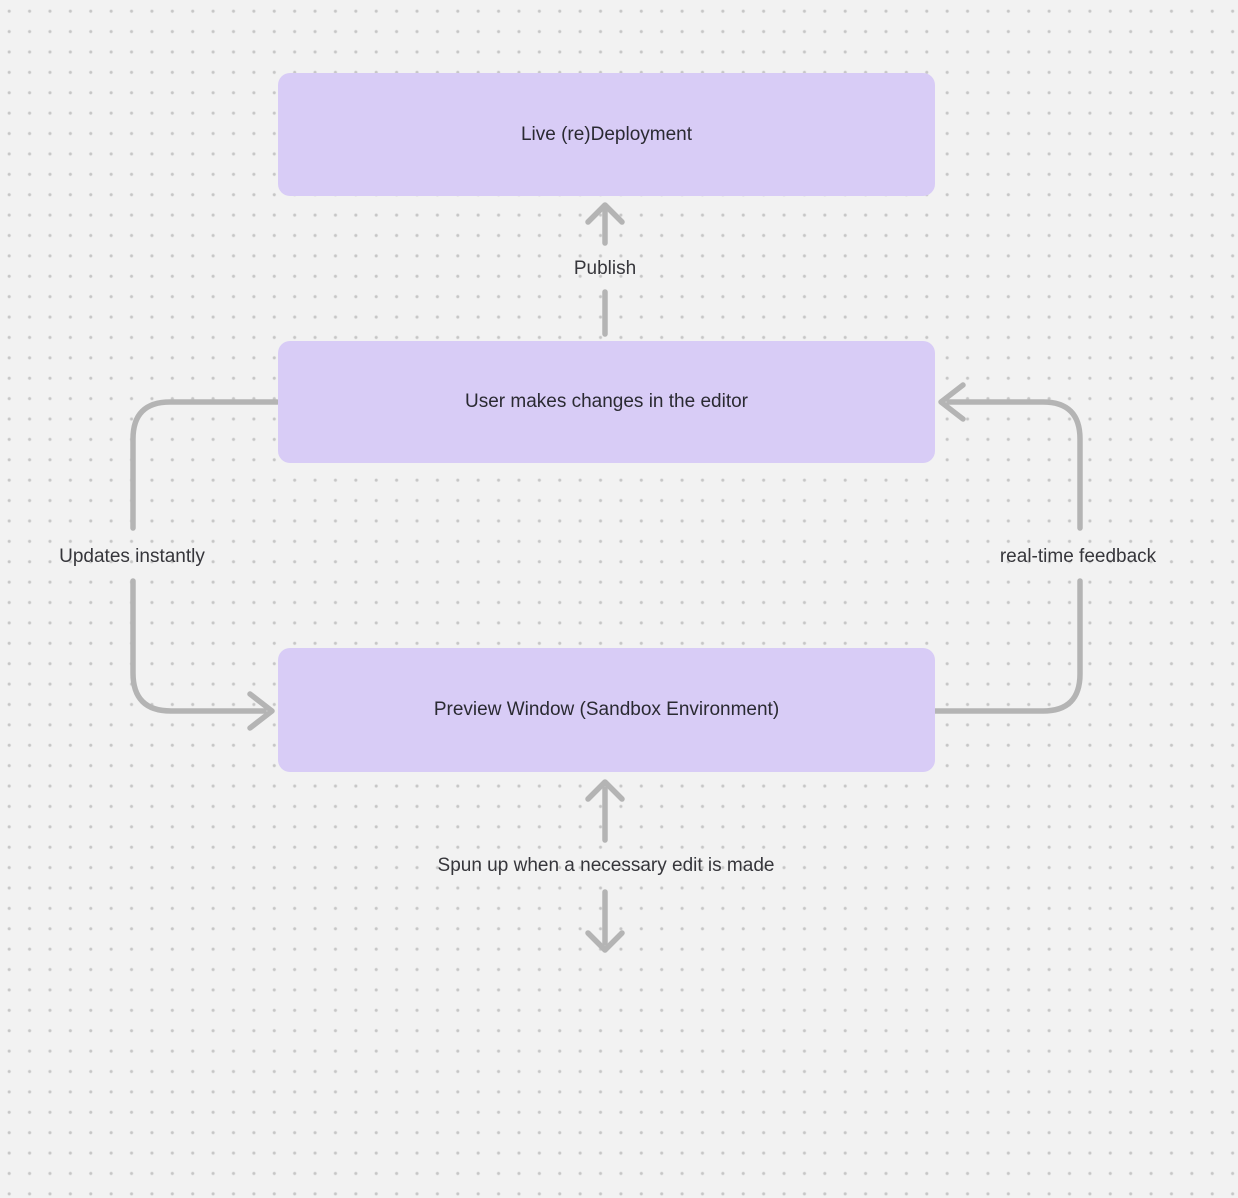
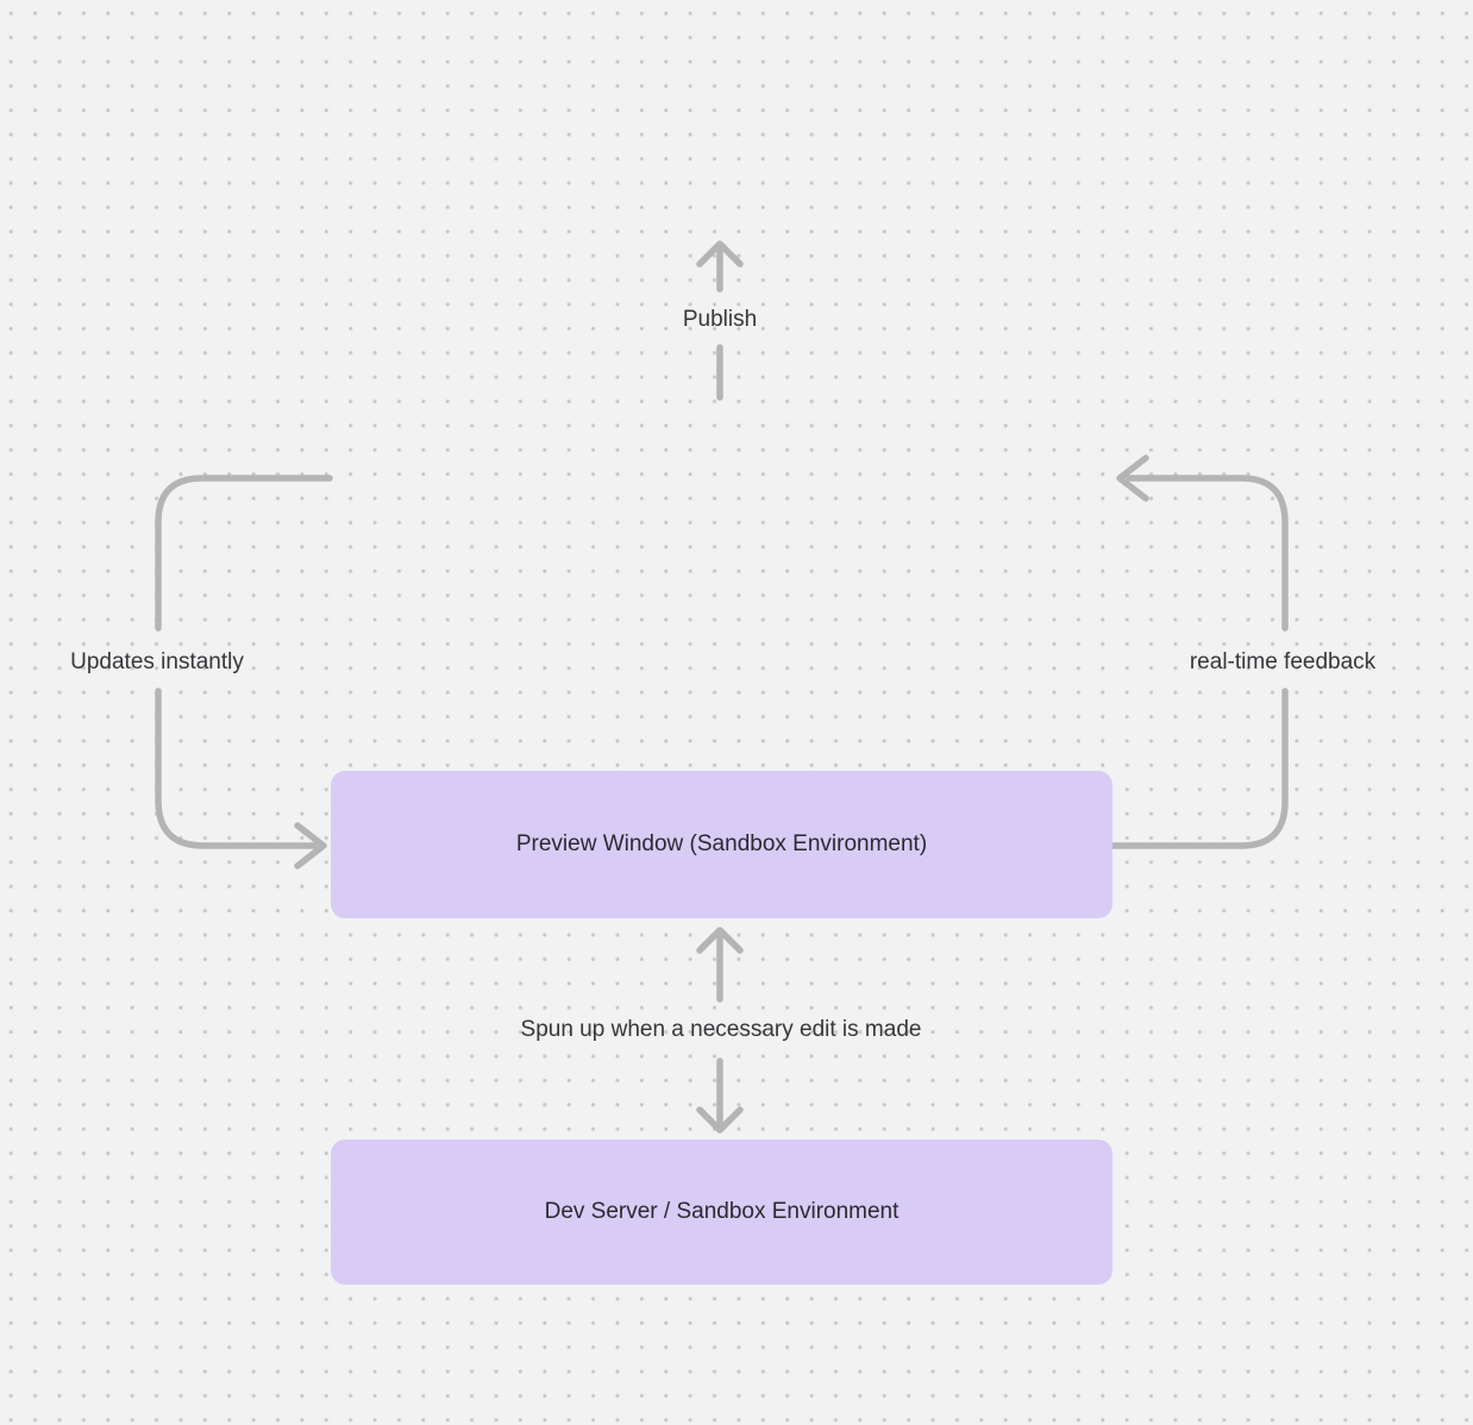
- Live (re)Deployment
- User makes changes in the editor
  Preview Window (Sandbox Environment)
+ Dev Server / Sandbox Environment
  Publish
  Updates instantly
  real-time feedback
  Spun up when a necessary edit is made
